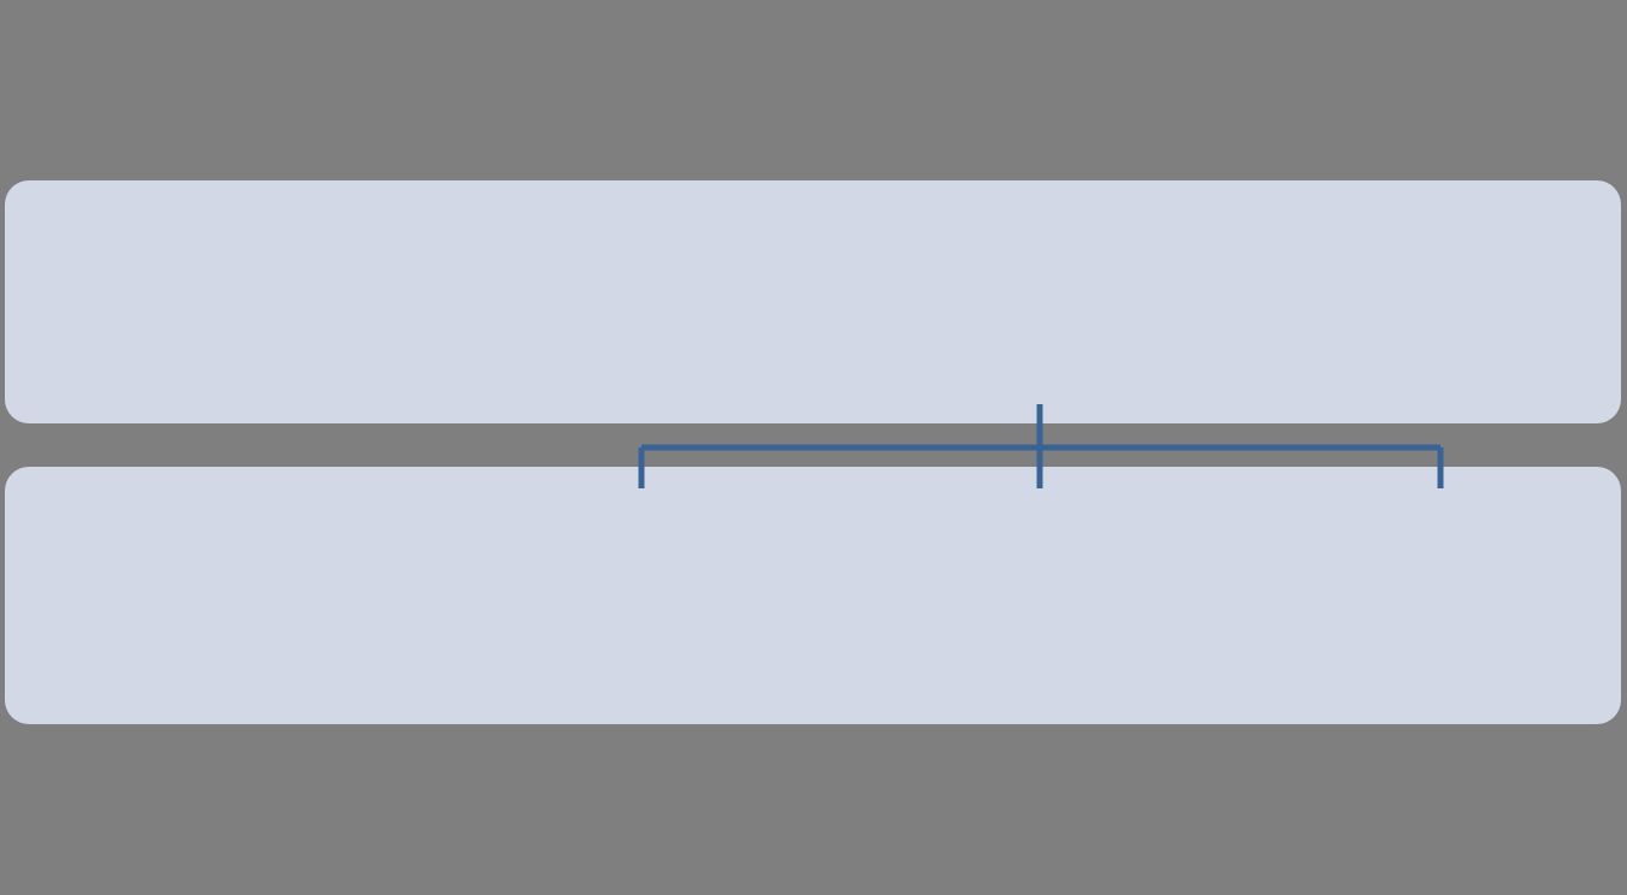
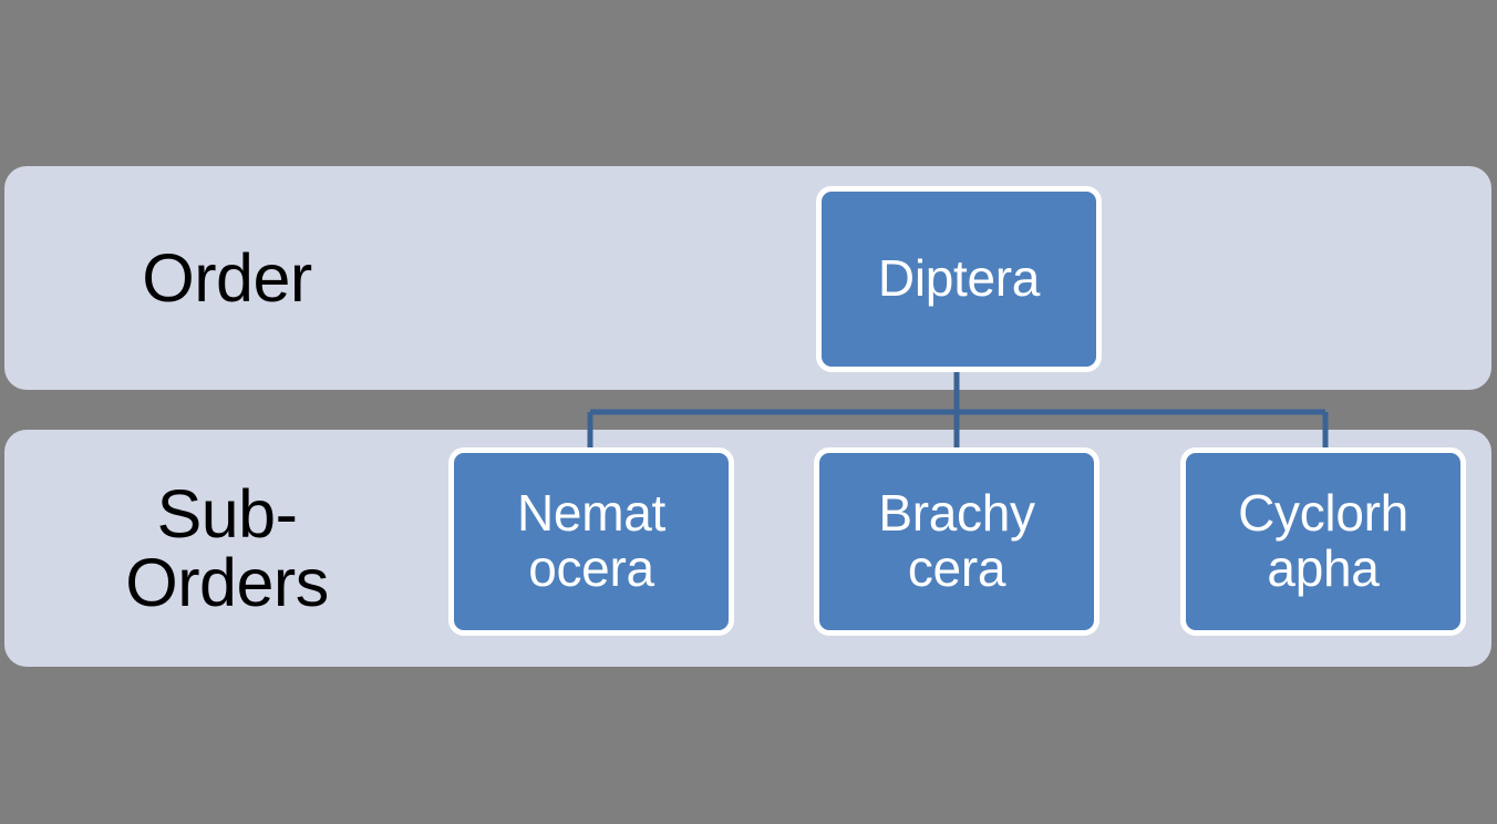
+ Order
+ Sub-
+ Orders
+ Diptera
+ Nemat
+ ocera
+ Brachy
+ cera
+ Cyclorh
+ apha
